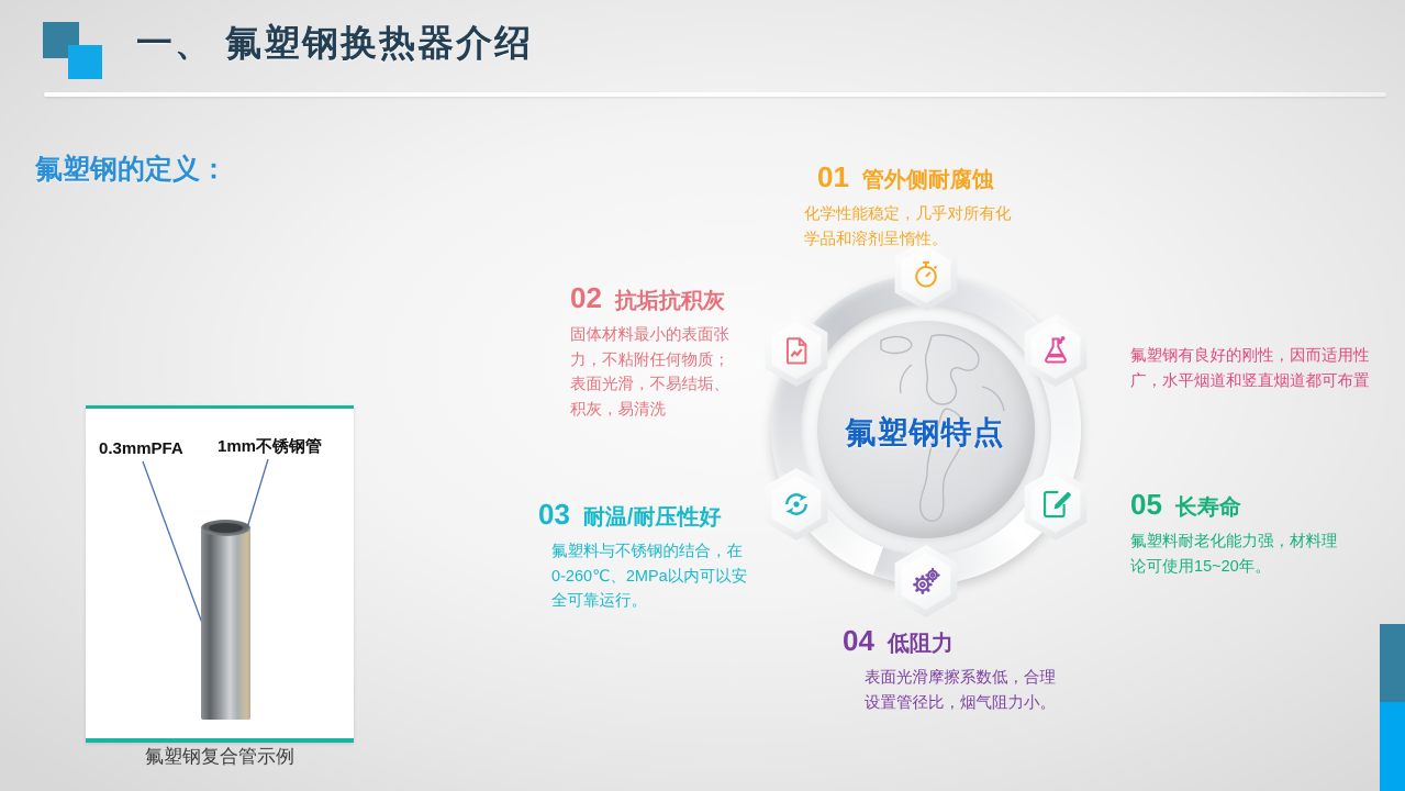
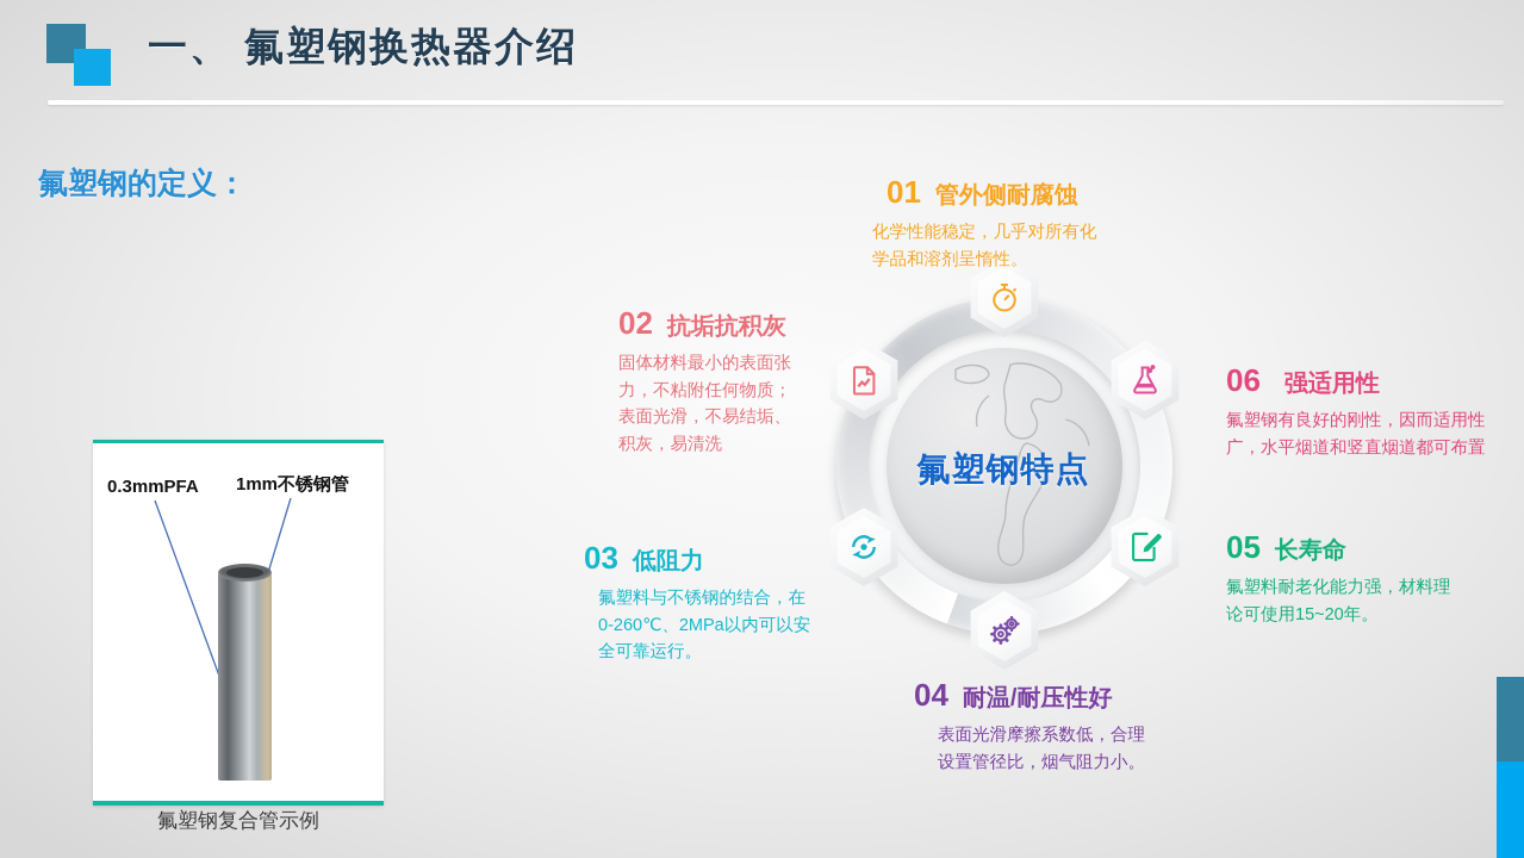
  一、 氟塑钢换热器介绍
  氟塑钢的定义：
  0.3mmPFA
  1mm不锈钢管
  氟塑钢复合管示例
  氟塑钢特点
  01
  管外侧耐腐蚀
  化学性能稳定，几乎对所有化学品和溶剂呈惰性。
  02
  抗垢抗积灰
  固体材料最小的表面张力，不粘附任何物质；表面光滑，不易结垢、积灰，易清洗
  03
- 耐温/耐压性好
+ 低阻力
  氟塑料与不锈钢的结合，在0-260℃、2MPa以内可以安全可靠运行。
  04
- 低阻力
+ 耐温/耐压性好
  表面光滑摩擦系数低，合理设置管径比，烟气阻力小。
  05
  长寿命
  氟塑料耐老化能力强，材料理论可使用15~20年。
+ 06
+ 强适用性
  氟塑钢有良好的刚性，因而适用性广，水平烟道和竖直烟道都可布置
